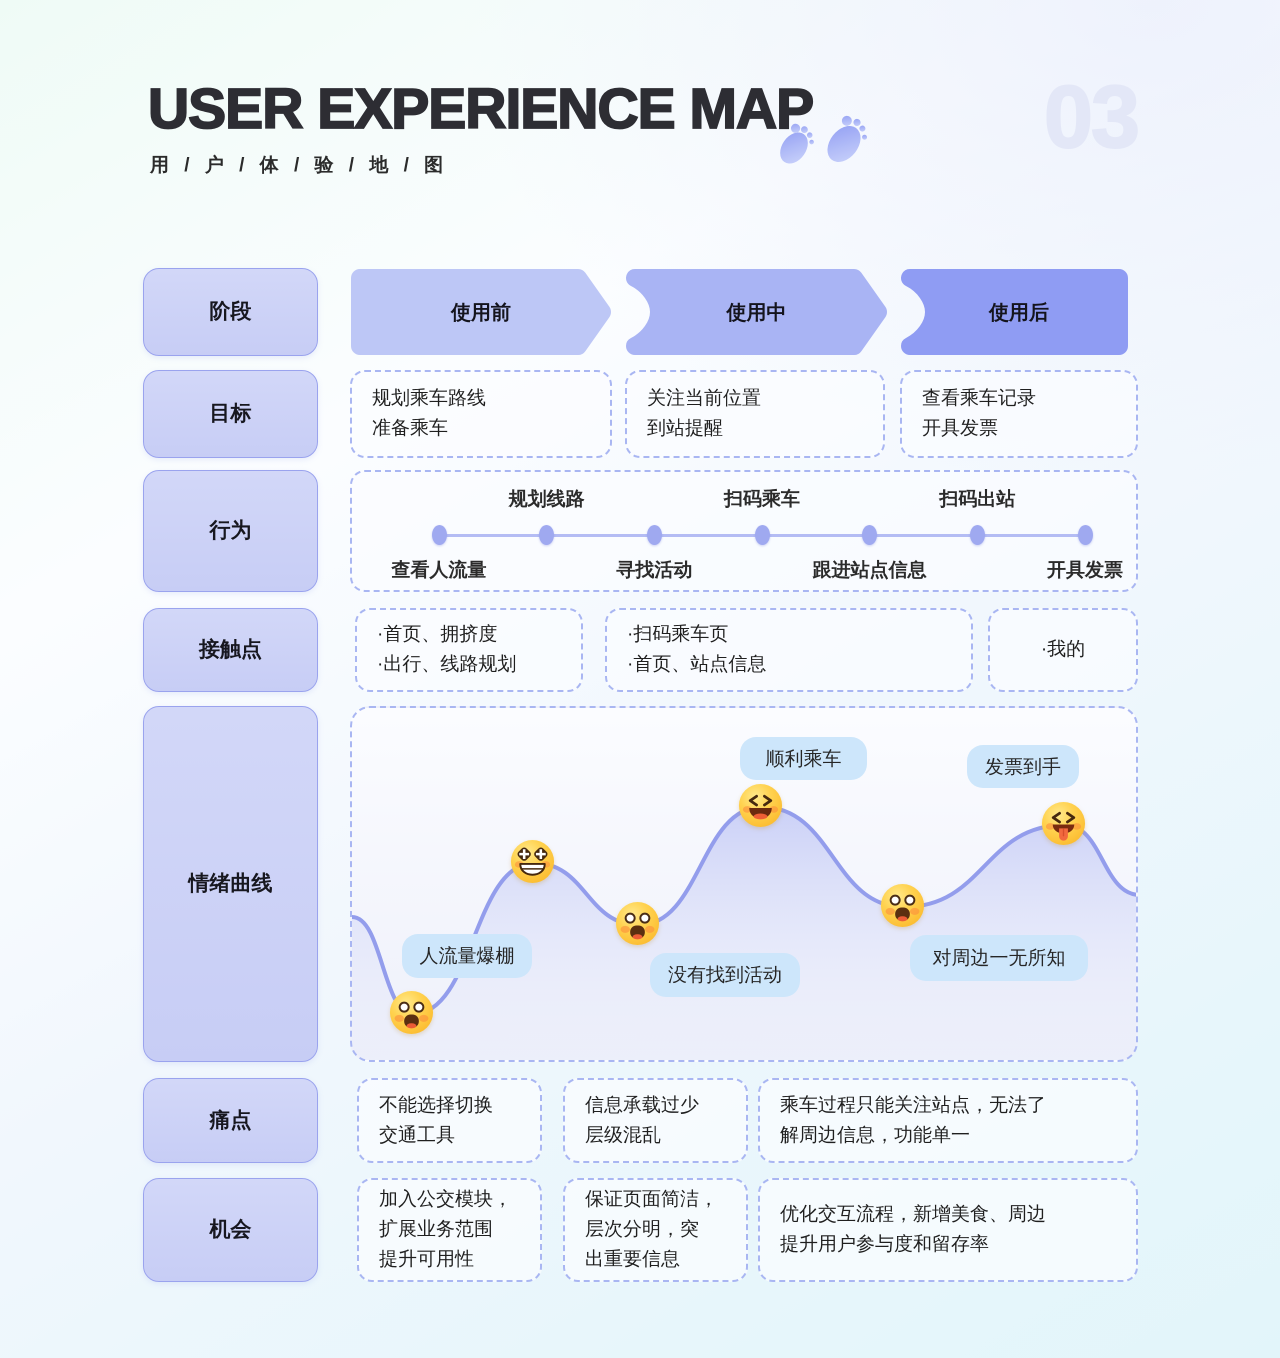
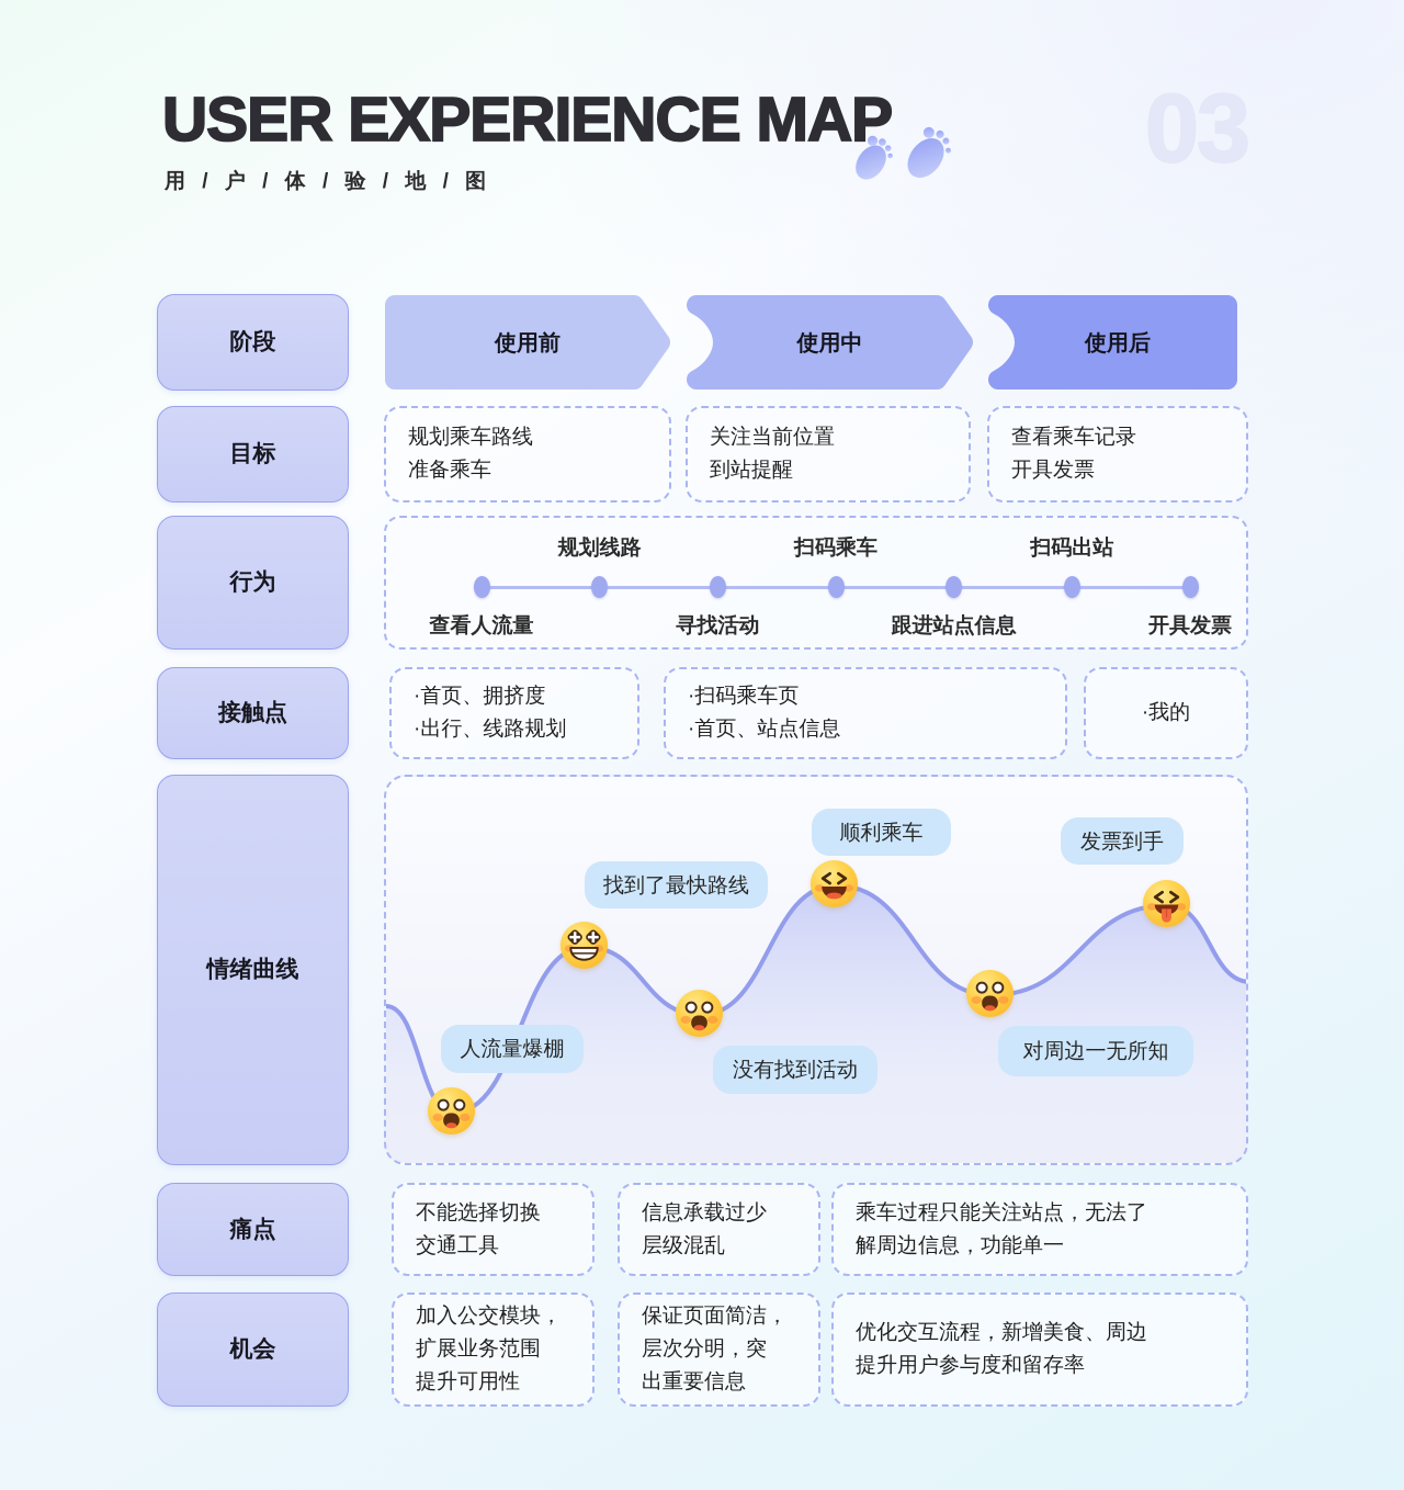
  USER EXPERIENCE MAP
  用 / 户 / 体 / 验 / 地 / 图
  阶段
  目标
  行为
  接触点
  情绪曲线
  痛点
  机会
  使用前
  使用中
  使用后
  规划乘车路线
  准备乘车
  关注当前位置
  到站提醒
  查看乘车记录
  开具发票
  查看人流量
  规划线路
  寻找活动
  扫码乘车
  跟进站点信息
  扫码出站
  开具发票
  ·首页、拥挤度
  ·出行、线路规划
  ·扫码乘车页
  ·首页、站点信息
  ·我的
  人流量爆棚
+ 找到了最快路线
  没有找到活动
  顺利乘车
  对周边一无所知
  发票到手
  不能选择切换
  交通工具
  信息承载过少
  层级混乱
  乘车过程只能关注站点，无法了
  解周边信息，功能单一
  加入公交模块，
  扩展业务范围
  提升可用性
  保证页面简洁，
  层次分明，突
  出重要信息
  优化交互流程，新增美食、周边
  提升用户参与度和留存率
